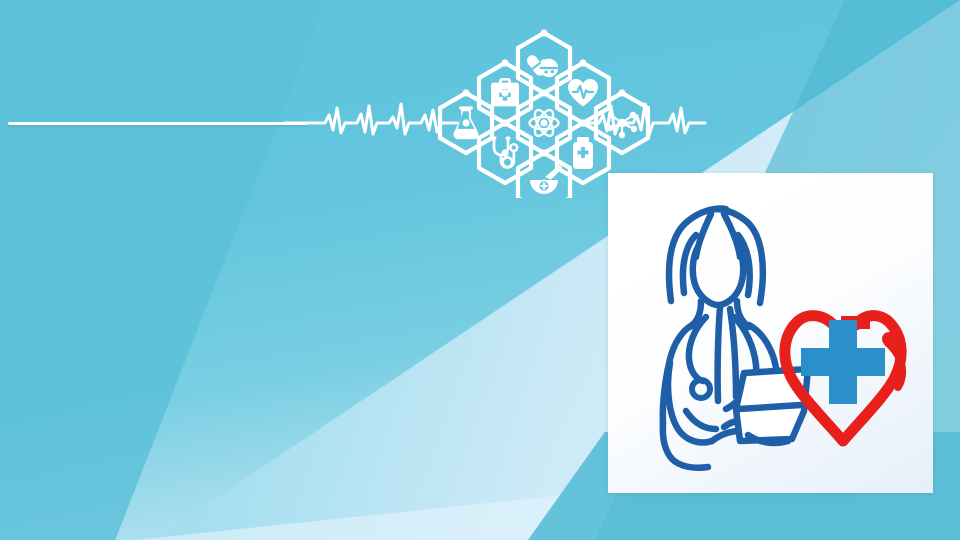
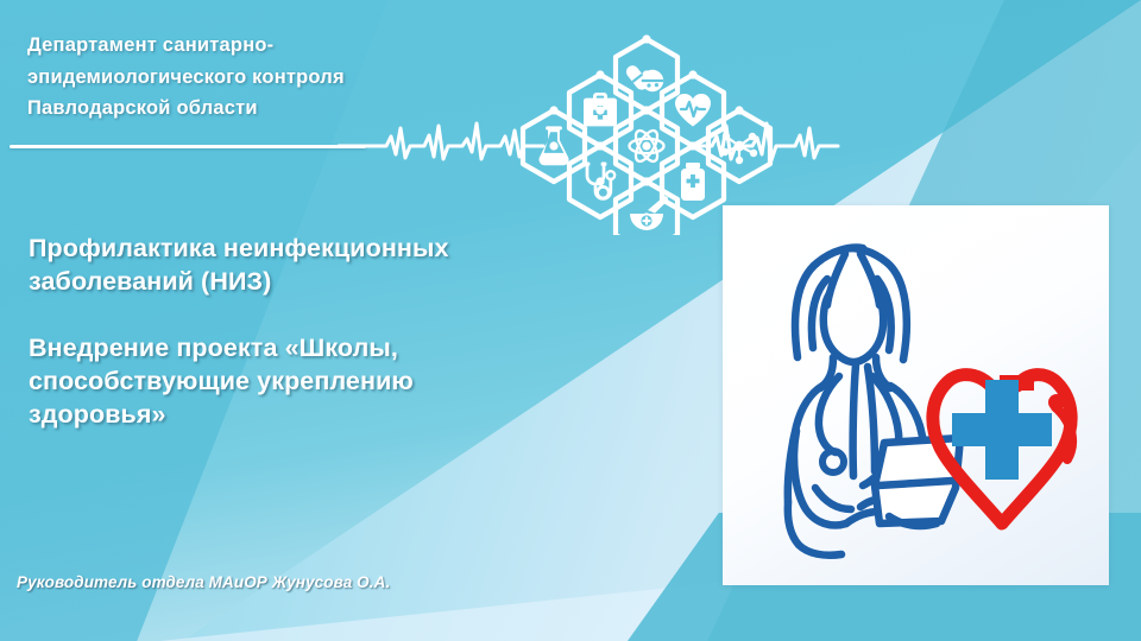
+ Департамент санитарно-
+ эпидемиологического контроля
+ Павлодарской области
+ Профилактика неинфекционных
+ заболеваний (НИЗ)
+ Внедрение проекта «Школы,
+ способствующие укреплению
+ здоровья»
+ Руководитель отдела МАиОР Жунусова О.А.
